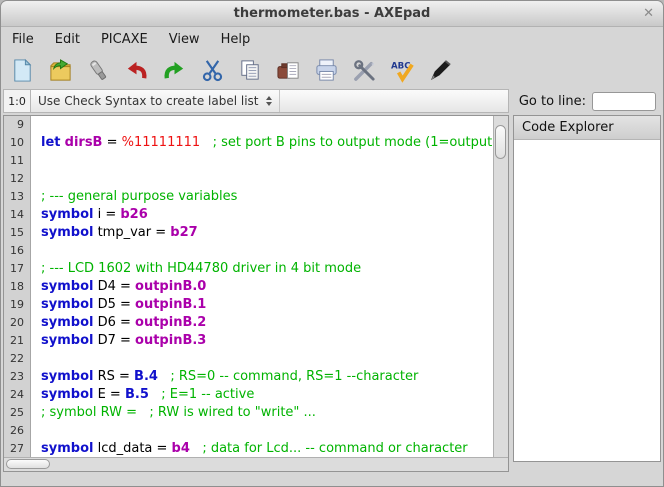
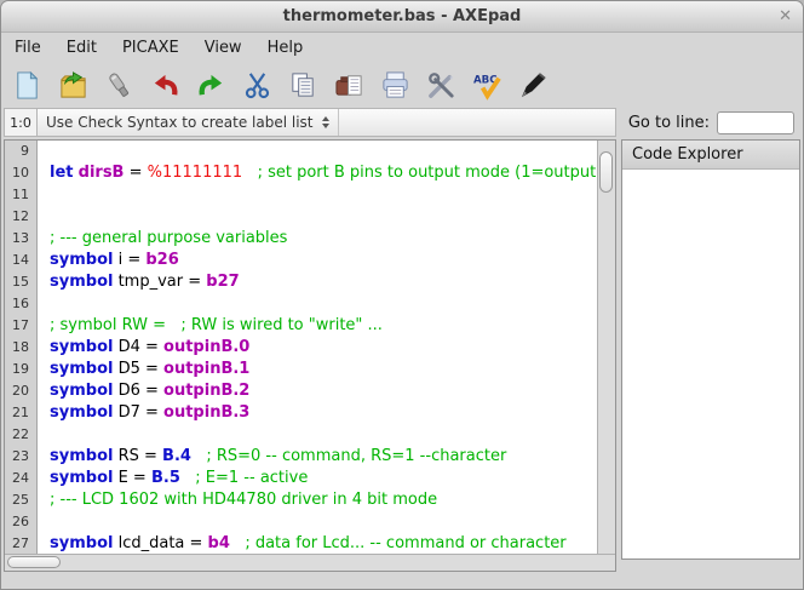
  thermometer.bas - AXEpad
  ✕
  File
  Edit
  PICAXE
  View
  Help
  ABC
  1:0
  Use Check Syntax to create label list
  Go to line:
  9
  10
  let dirsB = %11111111 ; set port B pins to output mode (1=output
  11
  12
  13
  ; --- general purpose variables
  14
  symbol i = b26
  15
  symbol tmp_var = b27
  16
  17
- ; --- LCD 1602 with HD44780 driver in 4 bit mode
+ ; symbol RW = ; RW is wired to "write" ...
  18
  symbol D4 = outpinB.0
  19
  symbol D5 = outpinB.1
  20
  symbol D6 = outpinB.2
  21
  symbol D7 = outpinB.3
  22
  23
  symbol RS = B.4 ; RS=0 -- command, RS=1 --character
  24
  symbol E = B.5 ; E=1 -- active
  25
- ; symbol RW = ; RW is wired to "write" ...
+ ; --- LCD 1602 with HD44780 driver in 4 bit mode
  26
  27
  symbol lcd_data = b4 ; data for Lcd... -- command or character
  Code Explorer
